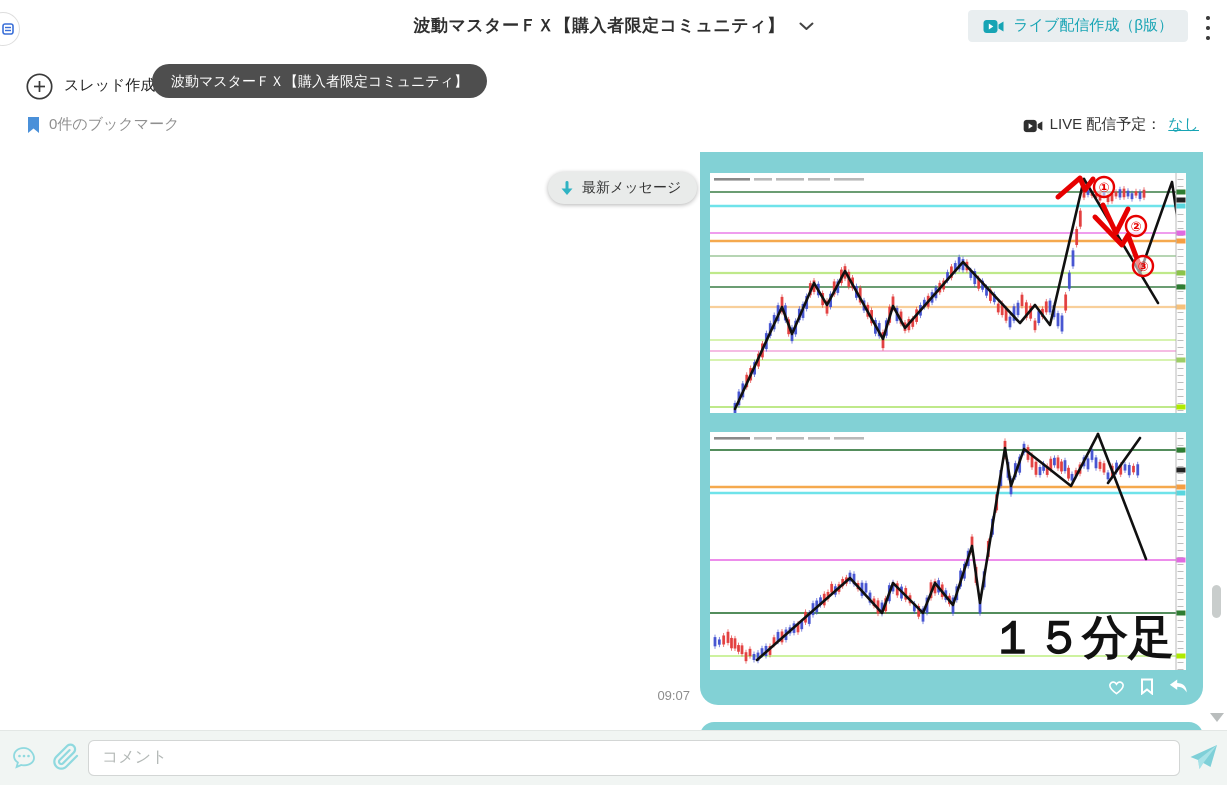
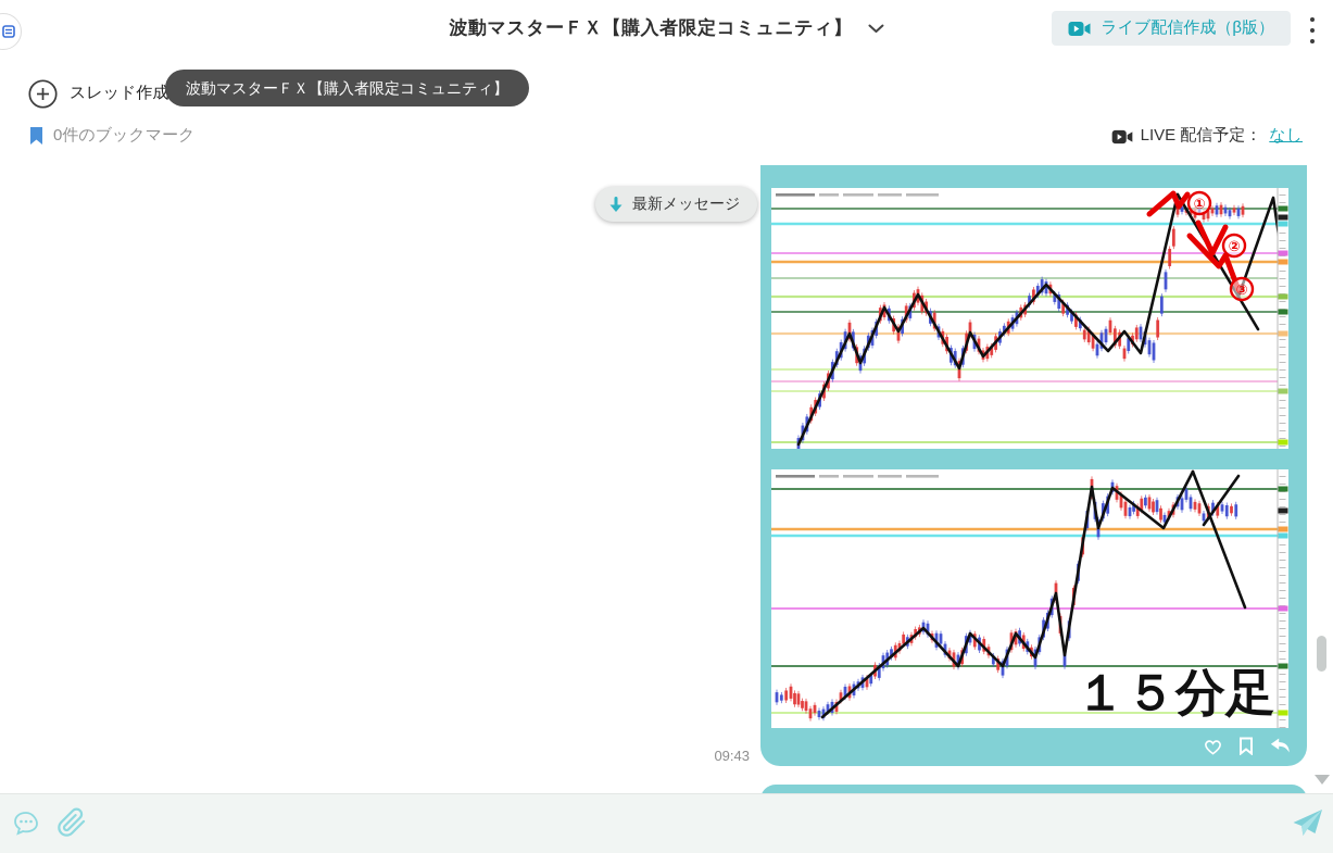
  波動マスターＦＸ【購入者限定コミュニティ】
  ライブ配信作成（β版）
  スレッド作成
  波動マスターＦＸ【購入者限定コミュニティ】
  0件のブックマーク
  LIVE 配信予定：
  なし
  最新メッセージ
  ①
  ②
  ③
  １５分足
- 09:07
+ 09:43
- コメント
